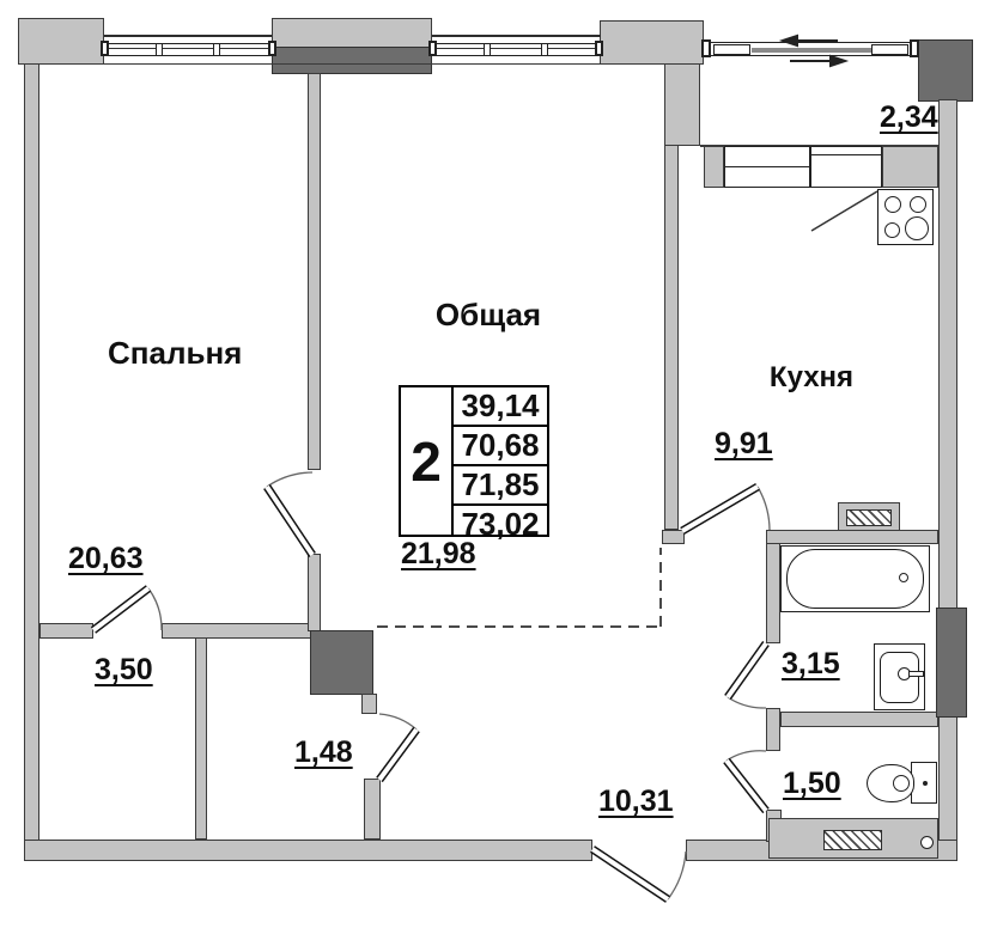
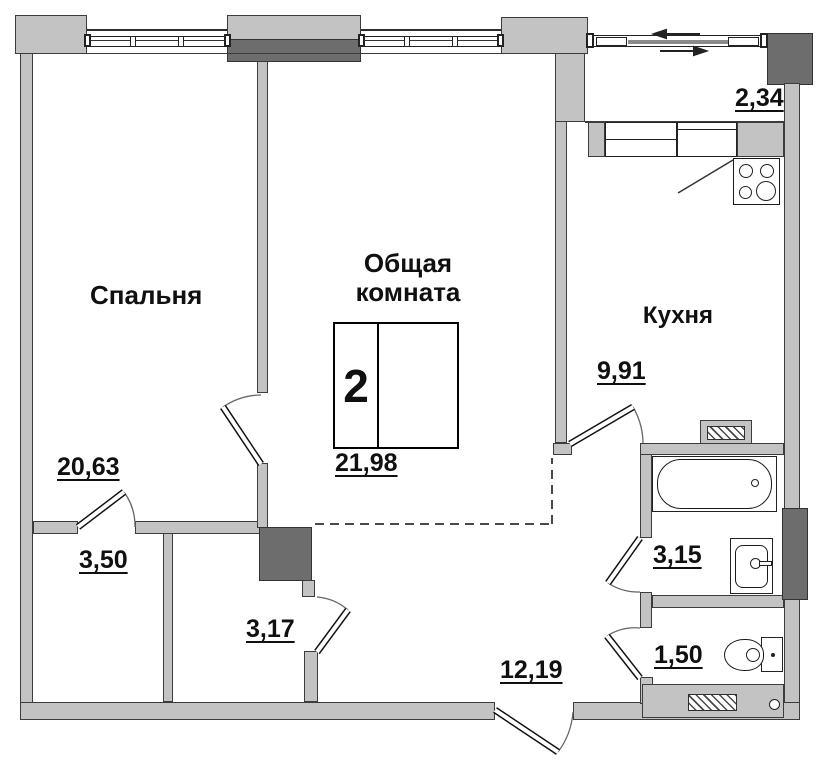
  Спальня
  20,63
  Общая
+ комната
  21,98
  Кухня
  9,91
  2,34
  3,50
- 1,48
+ 3,17
- 10,31
+ 12,19
  3,15
  1,50
  2
- 39,14
- 70,68
- 71,85
- 73,02
